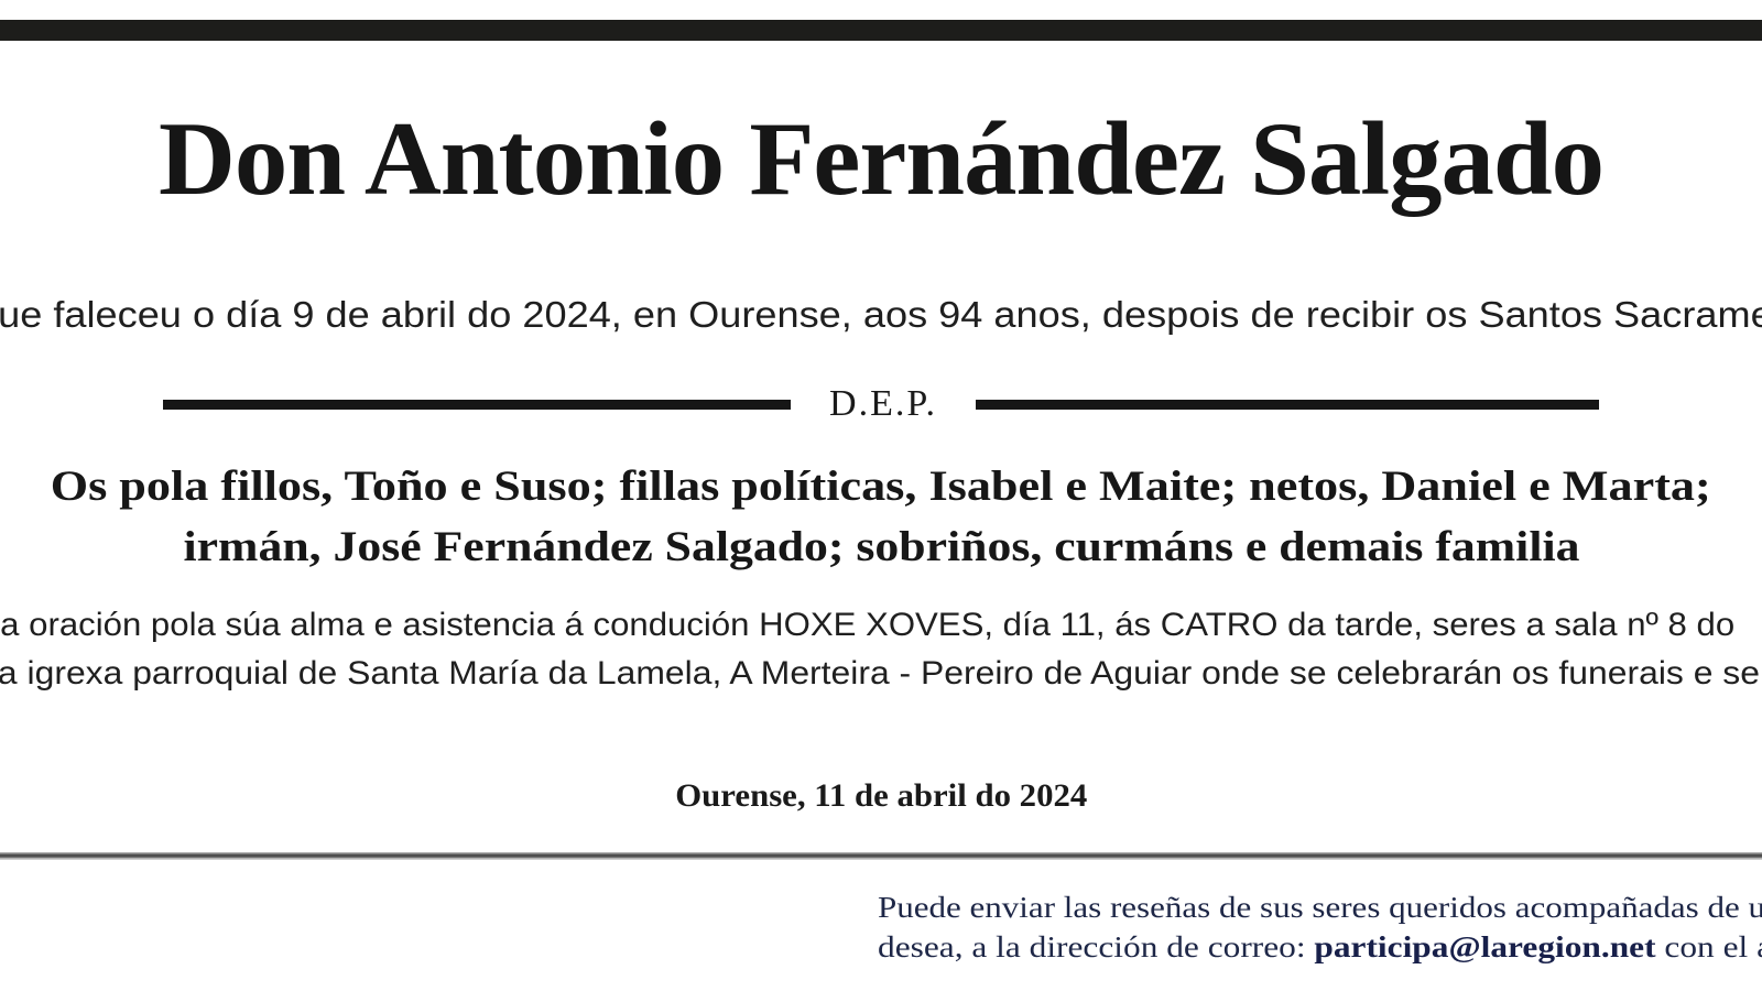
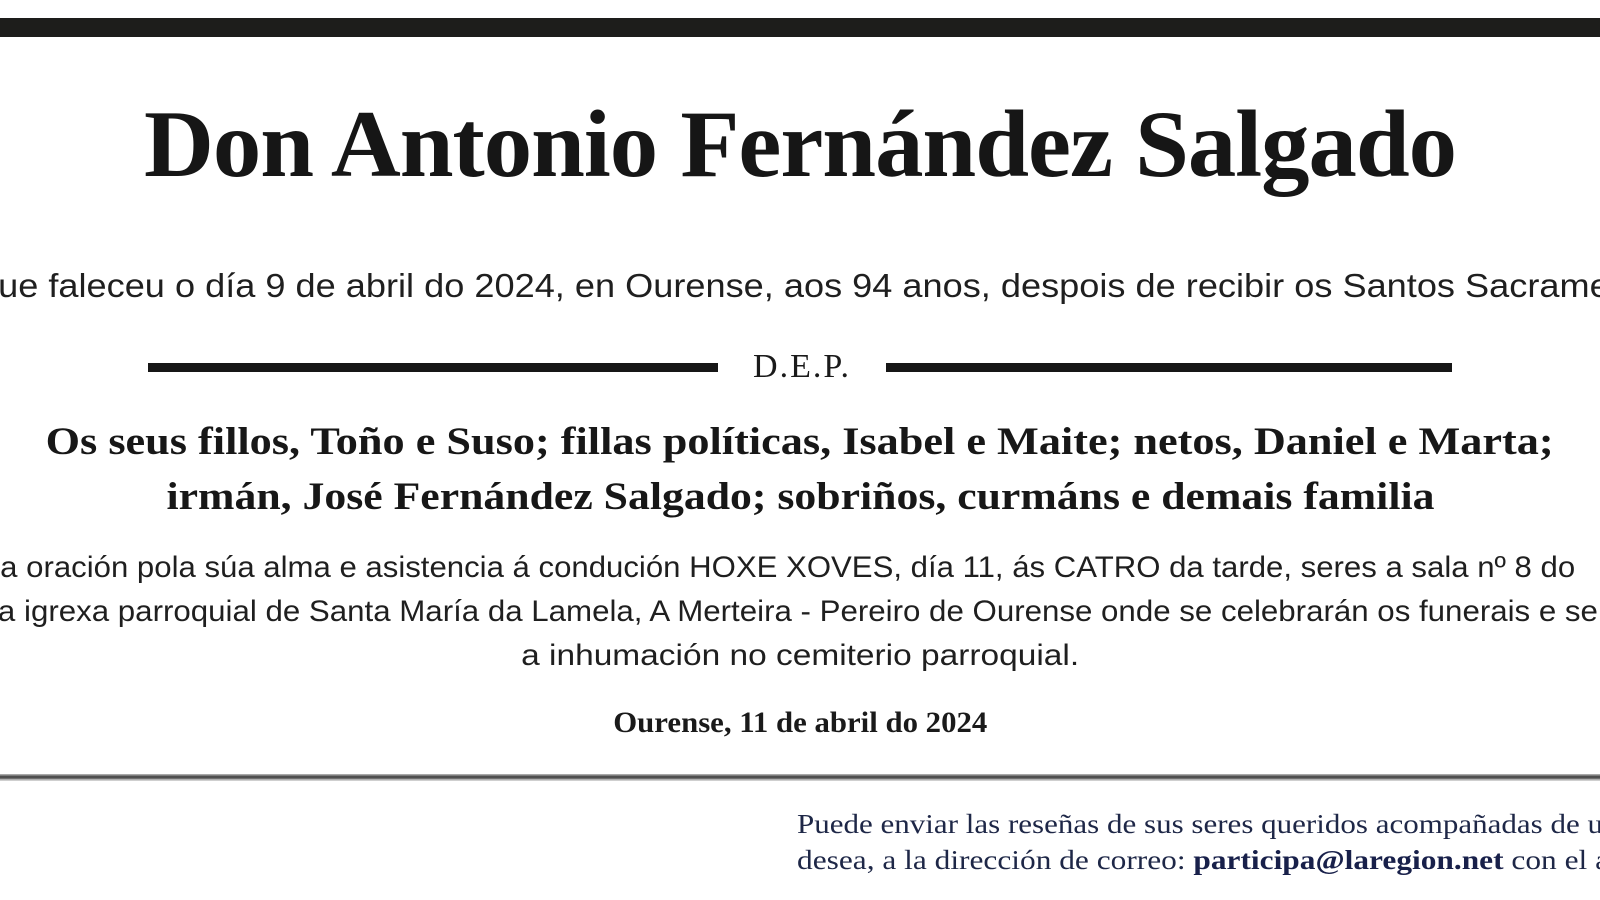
  Don Antonio Fernández Salgado
  ue faleceu o día 9 de abril do 2024, en Ourense, aos 94 anos, despois de recibir os Santos Sacram
  D.E.P.
- Os pola fillos, Toño e Suso; fillas políticas, Isabel e Maite; netos, Daniel e Marta;
+ Os seus fillos, Toño e Suso; fillas políticas, Isabel e Maite; netos, Daniel e Marta;
  irmán, José Fernández Salgado; sobriños, curmáns e demais familia
  a oración pola súa alma e asistencia á condución HOXE XOVES, día 11, ás CATRO da tarde, seres a sala nº 8 do
- a igrexa parroquial de Santa María da Lamela, A Merteira - Pereiro de Aguiar onde se celebrarán os funerais e se
+ a igrexa parroquial de Santa María da Lamela, A Merteira - Pereiro de Ourense onde se celebrarán os funerais e se
+ a inhumación no cemiterio parroquial.
  Ourense, 11 de abril do 2024
  Puede enviar las reseñas de sus seres queridos acompañadas de u
  desea, a la dirección de correo: participa@laregion.net con el
